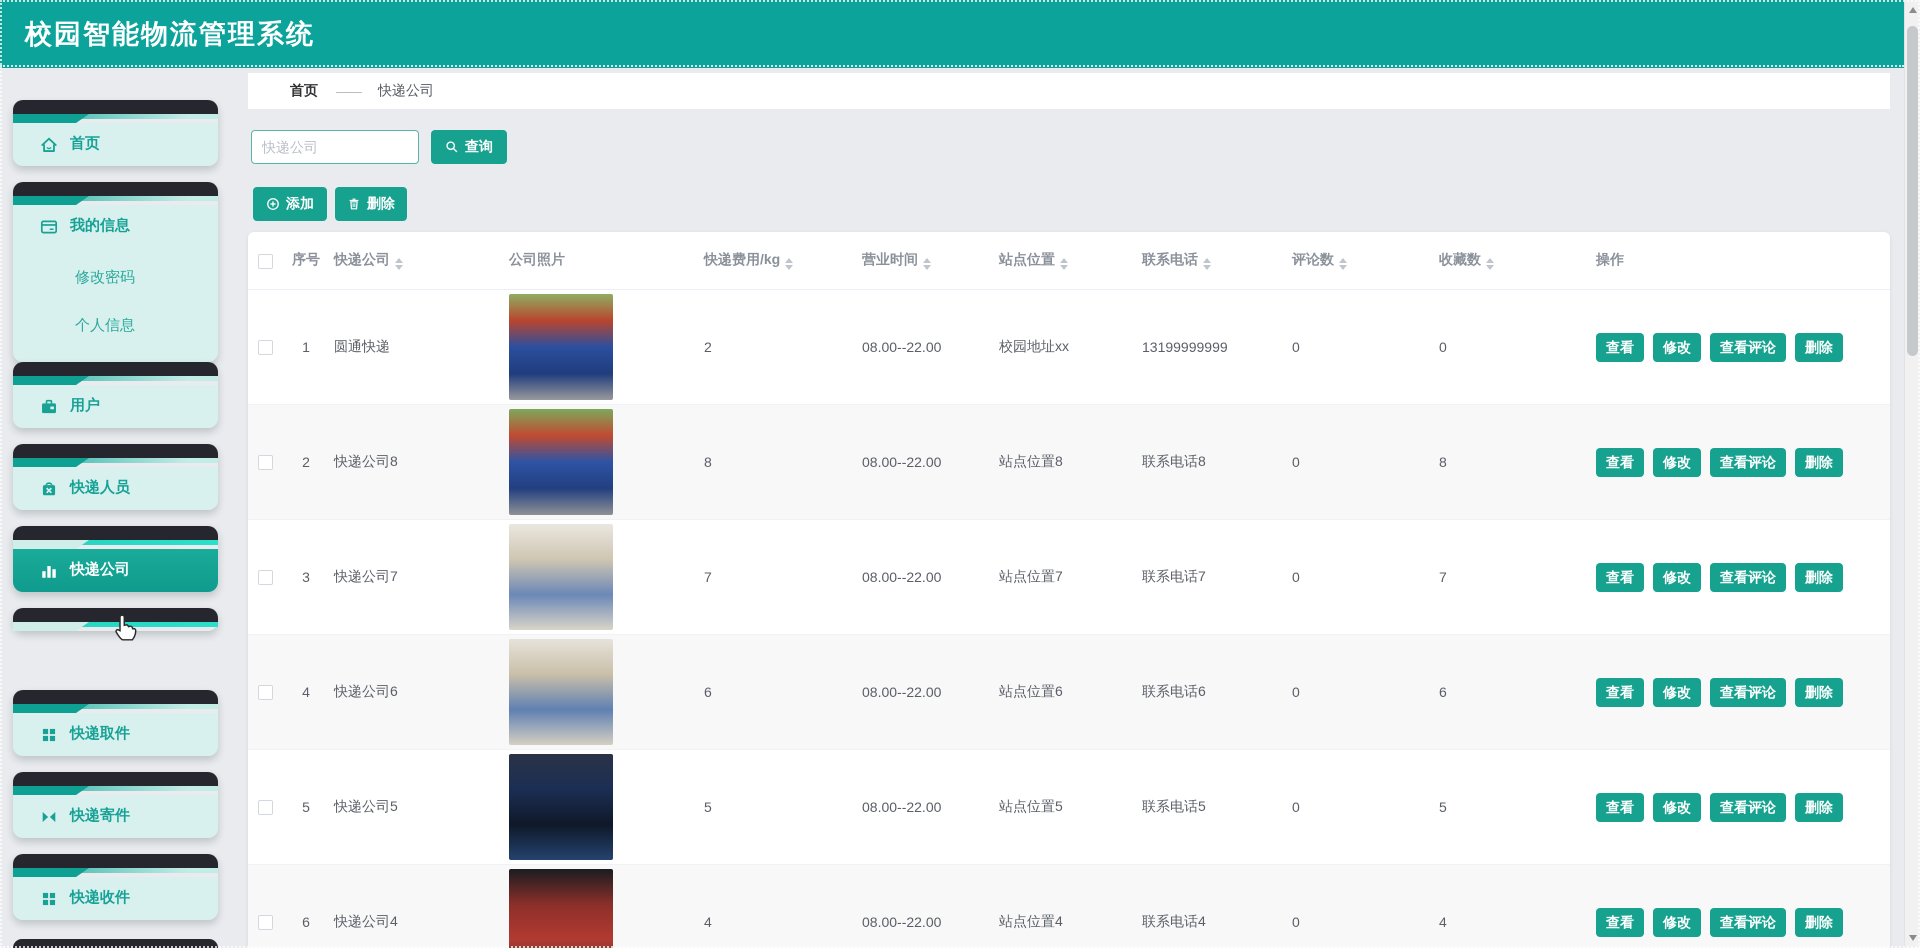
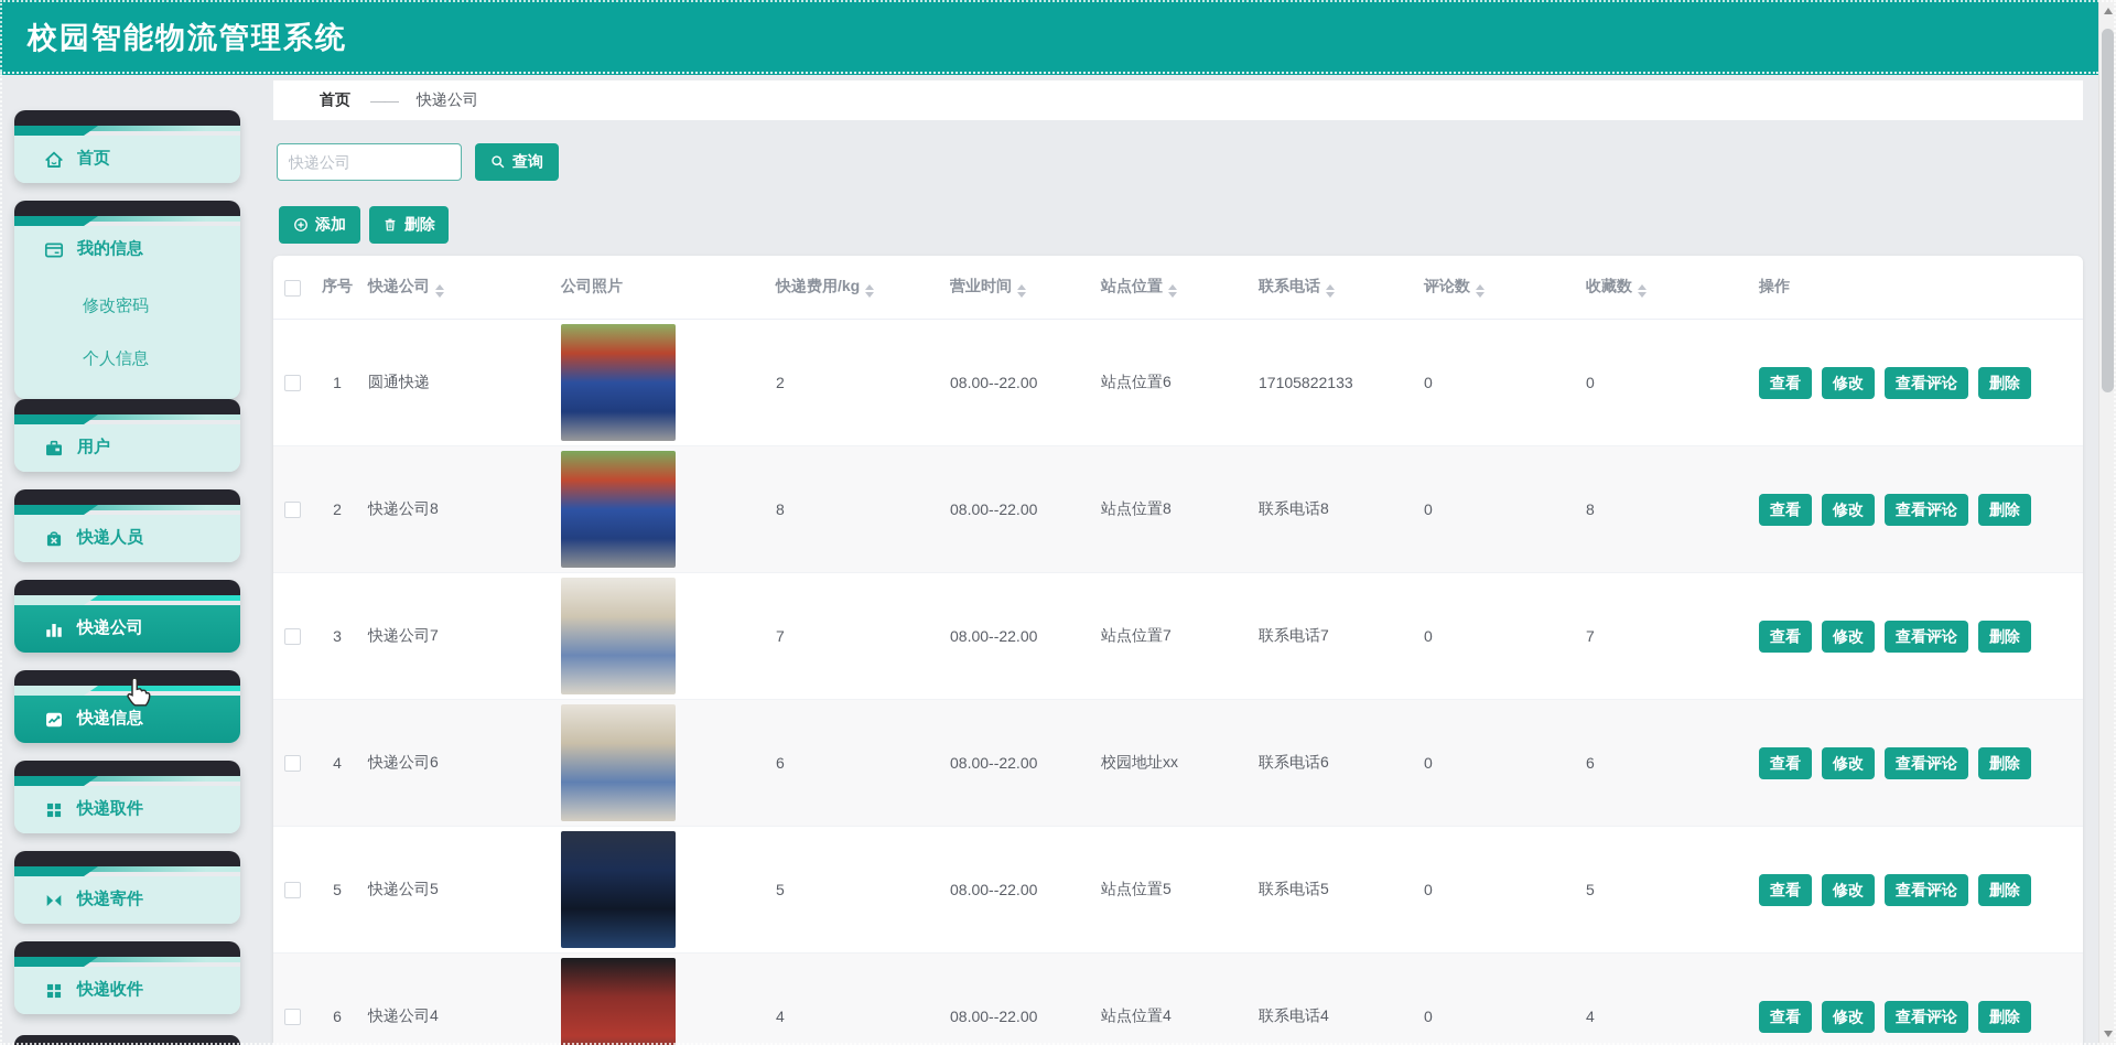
  校园智能物流管理系统
  首页
  我的信息
  修改密码
  个人信息
  用户
  快递人员
  快递公司
+ 快递信息
  快递取件
  快递寄件
  快递收件
  首页
  ——
  快递公司
  快递公司
  查询
  添加
  删除
  序号
  快递公司
  公司照片
  快递费用/kg
  营业时间
  站点位置
  联系电话
  评论数
  收藏数
  操作
  1
  圆通快递
  2
  08.00--22.00
- 校园地址xx
+ 站点位置6
- 13199999999
+ 17105822133
  0
  0
  查看 修改 查看评论 删除
  2
  快递公司8
  8
  08.00--22.00
  站点位置8
  联系电话8
  0
  8
  查看 修改 查看评论 删除
  3
  快递公司7
  7
  08.00--22.00
  站点位置7
  联系电话7
  0
  7
  查看 修改 查看评论 删除
  4
  快递公司6
  6
  08.00--22.00
- 站点位置6
+ 校园地址xx
  联系电话6
  0
  6
  查看 修改 查看评论 删除
  5
  快递公司5
  5
  08.00--22.00
  站点位置5
  联系电话5
  0
  5
  查看 修改 查看评论 删除
  6
  快递公司4
  4
  08.00--22.00
  站点位置4
  联系电话4
  0
  4
  查看 修改 查看评论 删除
